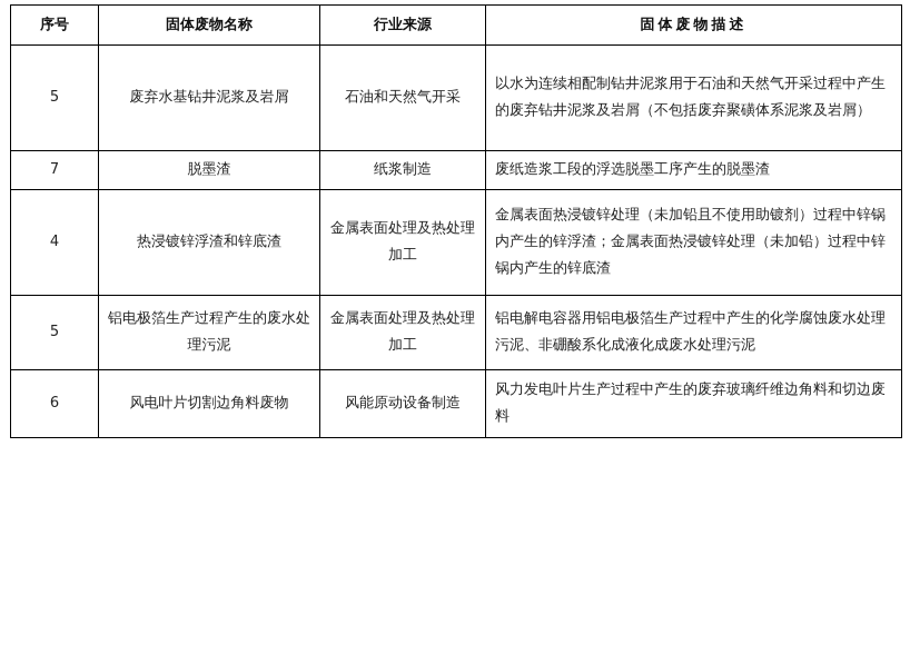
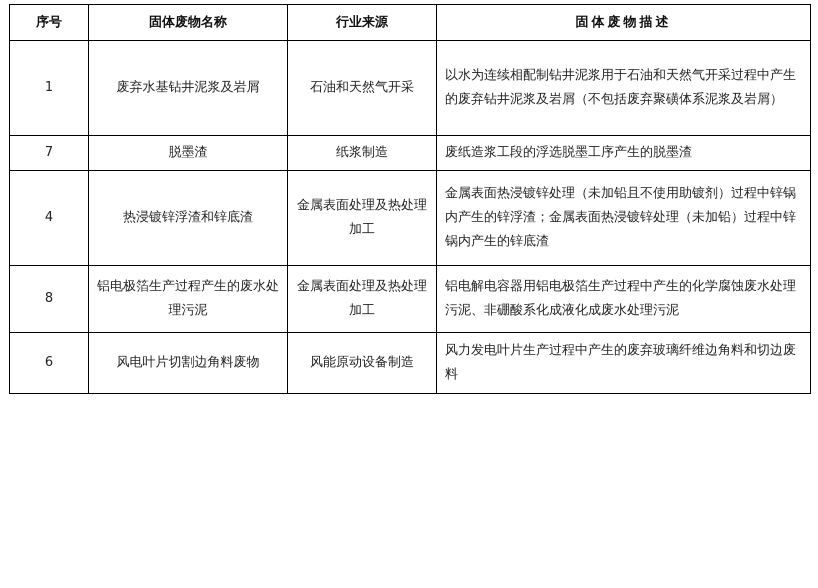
  序号	固体废物名称	行业来源	固体废物描述
- 5	废弃水基钻井泥浆及岩屑	石油和天然气开采	以水为连续相配制钻井泥浆用于石油和天然气开采过程中产生的废弃钻井泥浆及岩屑（不包括废弃聚磺体系泥浆及岩屑）
+ 1	废弃水基钻井泥浆及岩屑	石油和天然气开采	以水为连续相配制钻井泥浆用于石油和天然气开采过程中产生的废弃钻井泥浆及岩屑（不包括废弃聚磺体系泥浆及岩屑）
  7	脱墨渣	纸浆制造	废纸造浆工段的浮选脱墨工序产生的脱墨渣
  4	热浸镀锌浮渣和锌底渣	金属表面处理及热处理加工	金属表面热浸镀锌处理（未加铅且不使用助镀剂）过程中锌锅内产生的锌浮渣；金属表面热浸镀锌处理（未加铅）过程中锌锅内产生的锌底渣
- 5	铝电极箔生产过程产生的废水处理污泥	金属表面处理及热处理加工	铝电解电容器用铝电极箔生产过程中产生的化学腐蚀废水处理污泥、非硼酸系化成液化成废水处理污泥
+ 8	铝电极箔生产过程产生的废水处理污泥	金属表面处理及热处理加工	铝电解电容器用铝电极箔生产过程中产生的化学腐蚀废水处理污泥、非硼酸系化成液化成废水处理污泥
  6	风电叶片切割边角料废物	风能原动设备制造	风力发电叶片生产过程中产生的废弃玻璃纤维边角料和切边废料
